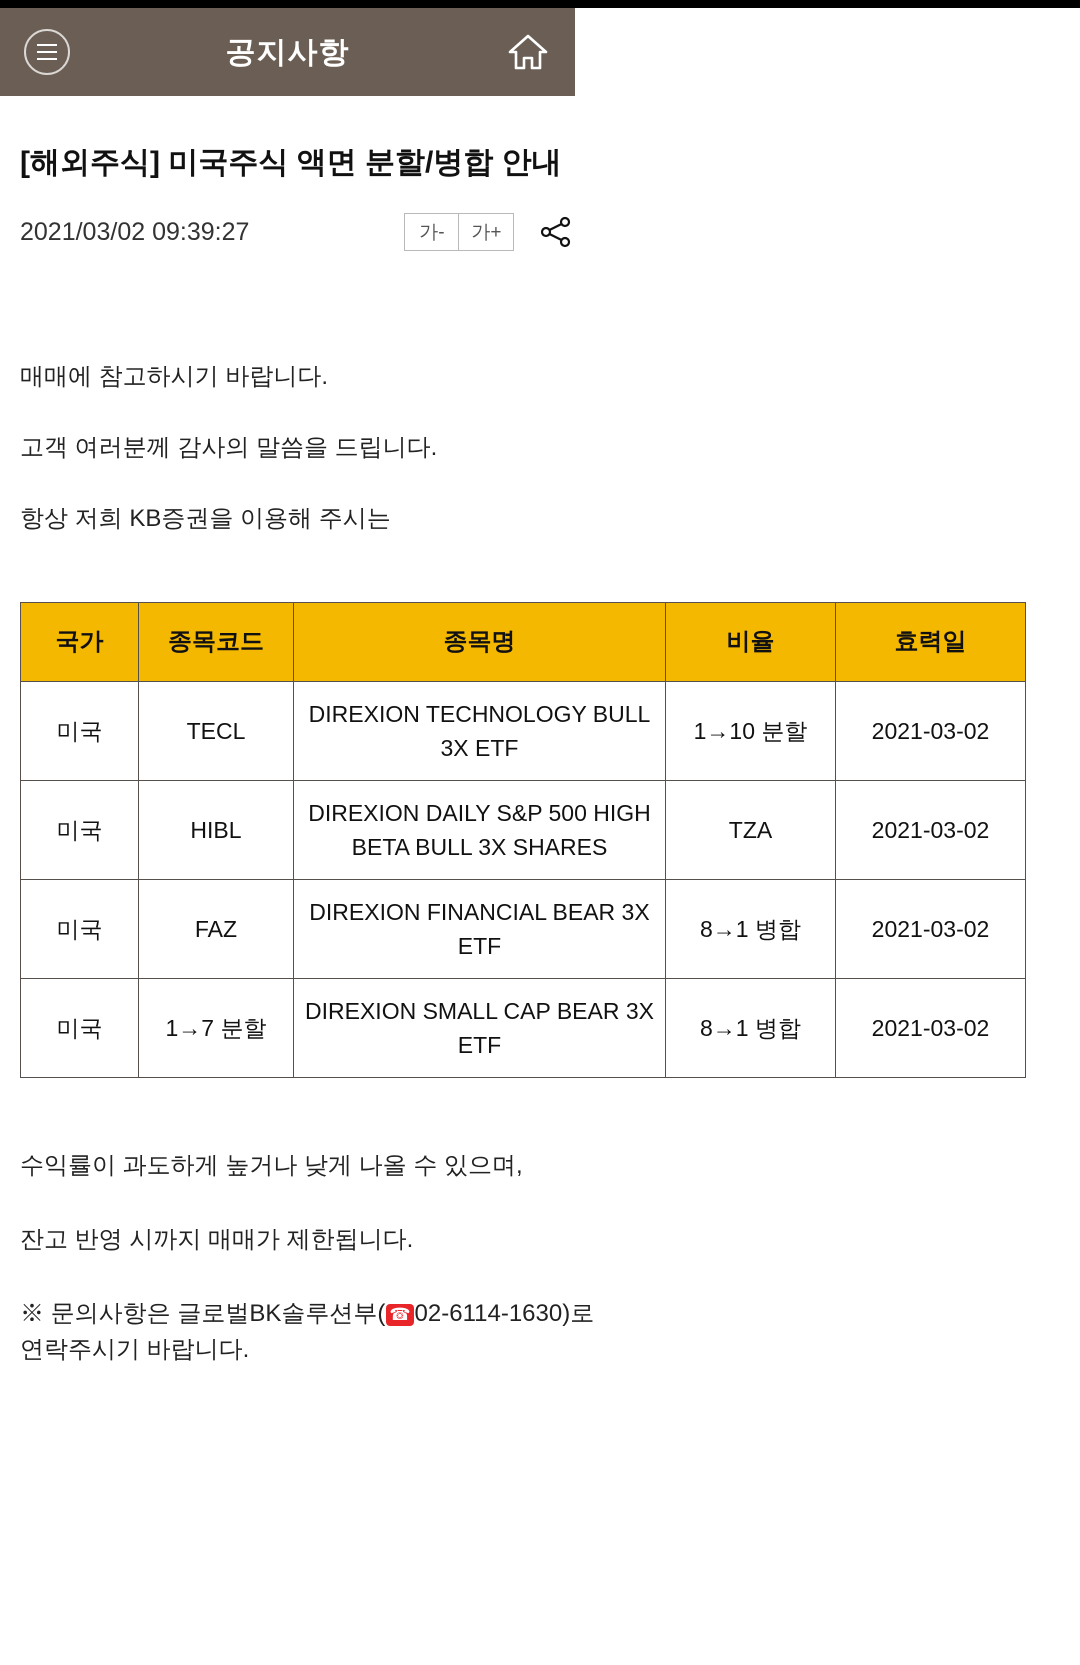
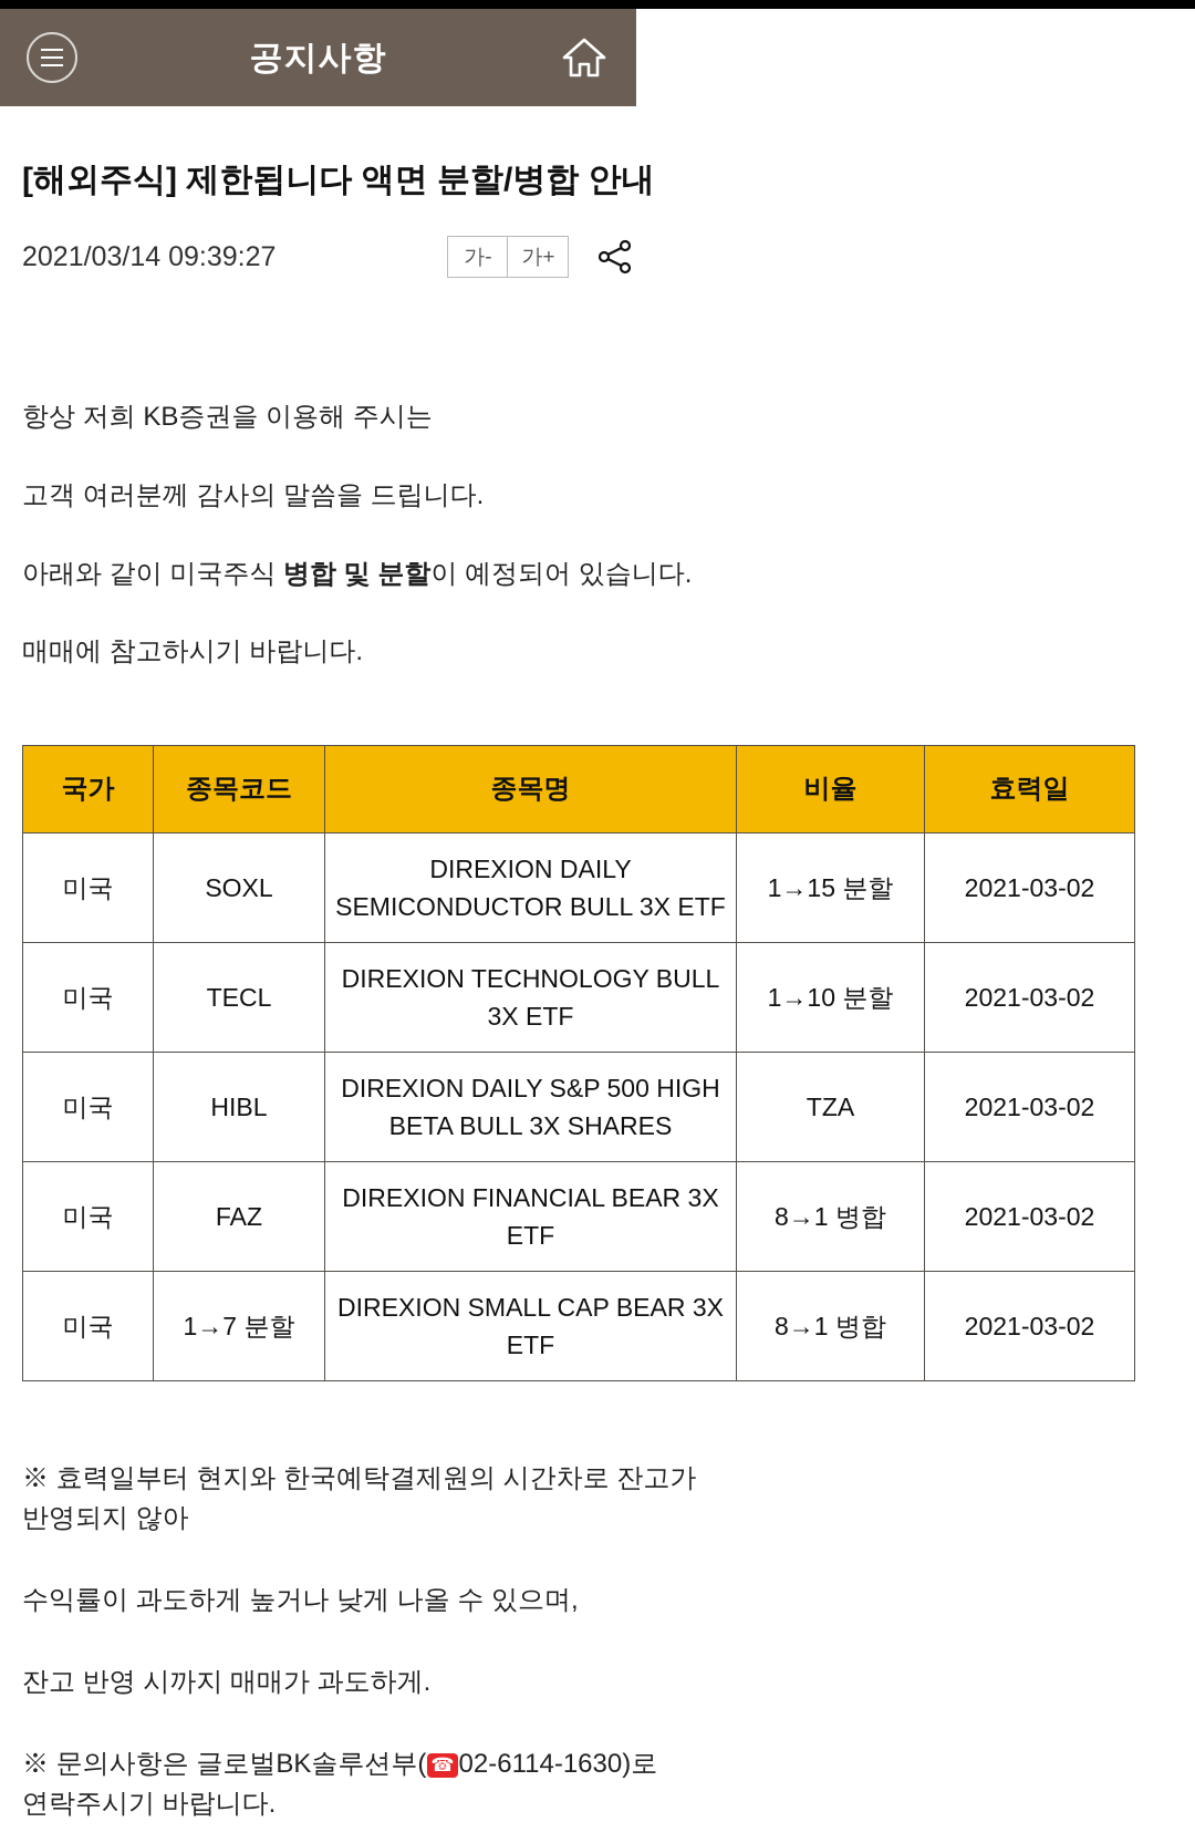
  공지사항
- [해외주식] 미국주식 액면 분할/병합 안내
+ [해외주식] 제한됩니다 액면 분할/병합 안내
- 2021/03/02 09:39:27
+ 2021/03/14 09:39:27
  가-
  가+
- 매매에 참고하시기 바랍니다.
+ 항상 저희 KB증권을 이용해 주시는
  고객 여러분께 감사의 말씀을 드립니다.
+ 아래와 같이 미국주식 병합 및 분할이 예정되어 있습니다.
- 항상 저희 KB증권을 이용해 주시는
+ 매매에 참고하시기 바랍니다.
  국가	종목코드	종목명	비율	효력일
+ 미국	SOXL	DIREXION DAILY SEMICONDUCTOR BULL 3X ETF	1→15 분할	2021-03-02
  미국	TECL	DIREXION TECHNOLOGY BULL 3X ETF	1→10 분할	2021-03-02
  미국	HIBL	DIREXION DAILY S&P 500 HIGH BETA BULL 3X SHARES	TZA	2021-03-02
  미국	FAZ	DIREXION FINANCIAL BEAR 3X ETF	8→1 병합	2021-03-02
  미국	1→7 분할	DIREXION SMALL CAP BEAR 3X ETF	8→1 병합	2021-03-02
+ ※ 효력일부터 현지와 한국예탁결제원의 시간차로 잔고가
+ 반영되지 않아
  수익률이 과도하게 높거나 낮게 나올 수 있으며,
- 잔고 반영 시까지 매매가 제한됩니다.
+ 잔고 반영 시까지 매매가 과도하게.
  ※ 문의사항은 글로벌BK솔루션부( ☎ 02-6114-1630)로
  연락주시기 바랍니다.
